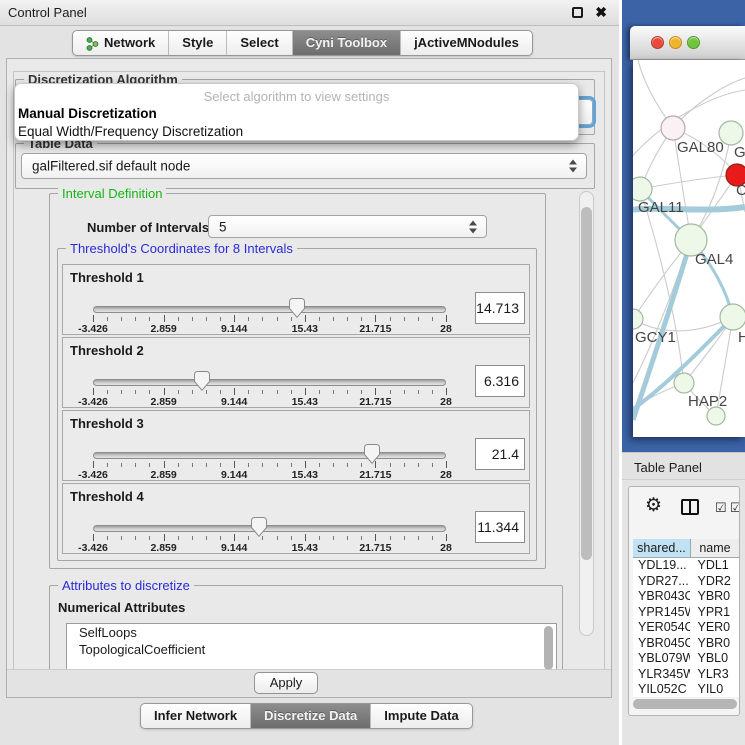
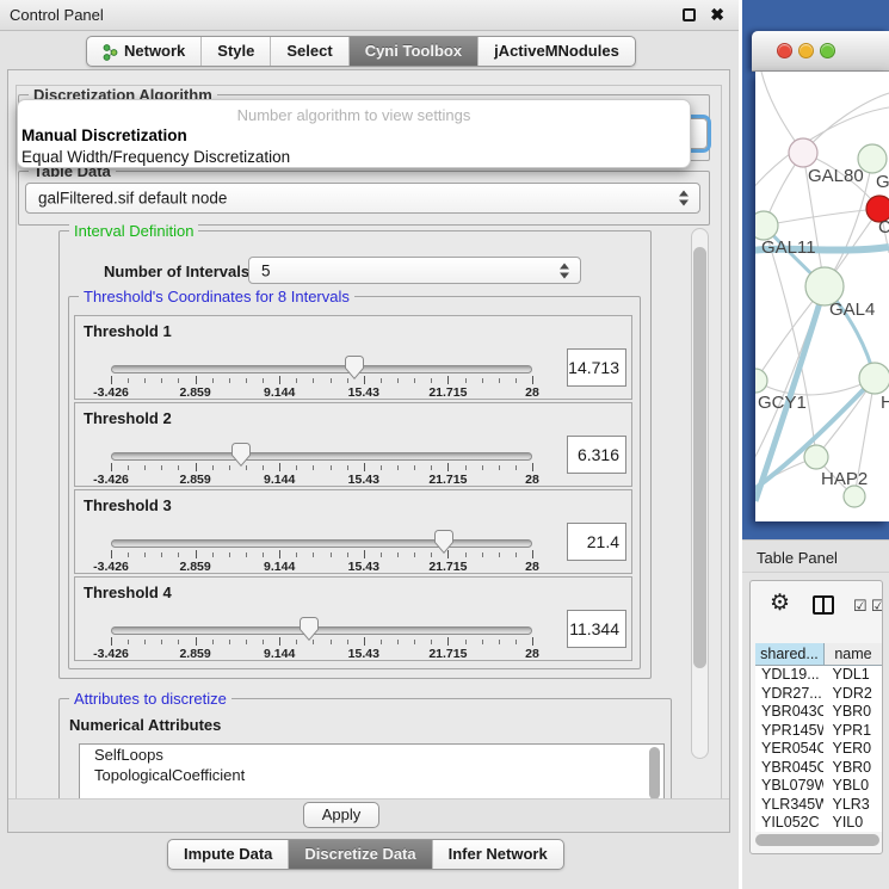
  Control Panel
  ✖
  Network
  Style
  Select
  Cyni Toolbox
  jActiveMNodules
  Discretization Algorithm
- Select algorithm to view settings
+ Number algorithm to view settings
  Manual Discretization
  Equal Width/Frequency Discretization
  Table Data
  galFiltered.sif default node
  Interval Definition
  Number of Intervals
  5
  Threshold's Coordinates for 8 Intervals
  Threshold 1
  -3.426
  2.859
  9.144
  15.43
  21.715
  28
  14.713
  Threshold 2
  -3.426
  2.859
  9.144
  15.43
  21.715
  28
  6.316
  Threshold 3
  -3.426
  2.859
  9.144
  15.43
  21.715
  28
  21.4
  Threshold 4
  -3.426
  2.859
  9.144
  15.43
  21.715
  28
  11.344
  Attributes to discretize
  Numerical Attributes
  SelfLoops
  TopologicalCoefficient
  Apply
- Infer Network
+ Impute Data
  Discretize Data
- Impute Data
+ Infer Network
  GAL80
  C
  GAL11
  GAL4
  GCY1
  H
  HAP2
  Table Panel
  ⚙
  ☑
  ☑
  shared...
  name
  YDL19...
  YDL1
  YDR27...
  YDR2
  YBR043C
  YBR0
  YPR145W
  YPR1
  YER054C
  YER0
  YBR045C
  YBR0
  YBL079W
  YBL0
  YLR345W
  YLR3
  YIL052C
  YIL0
